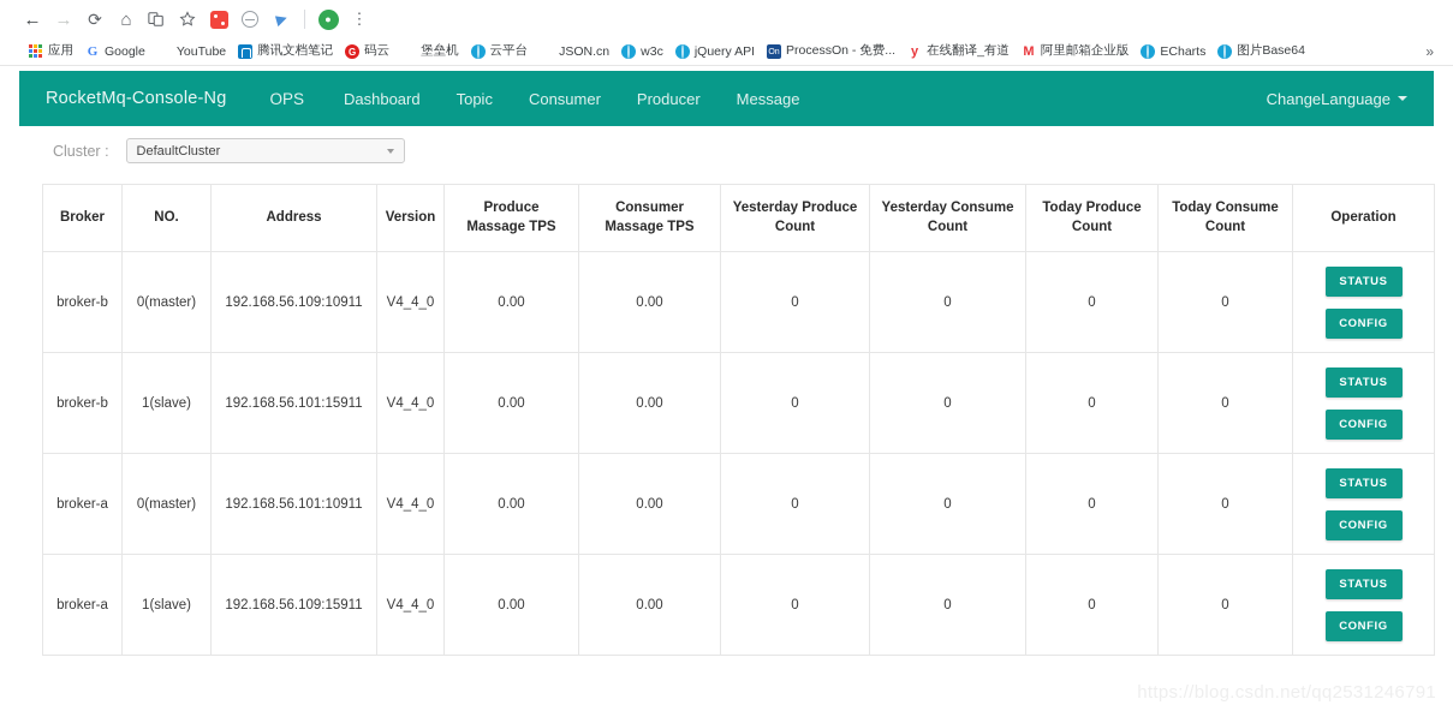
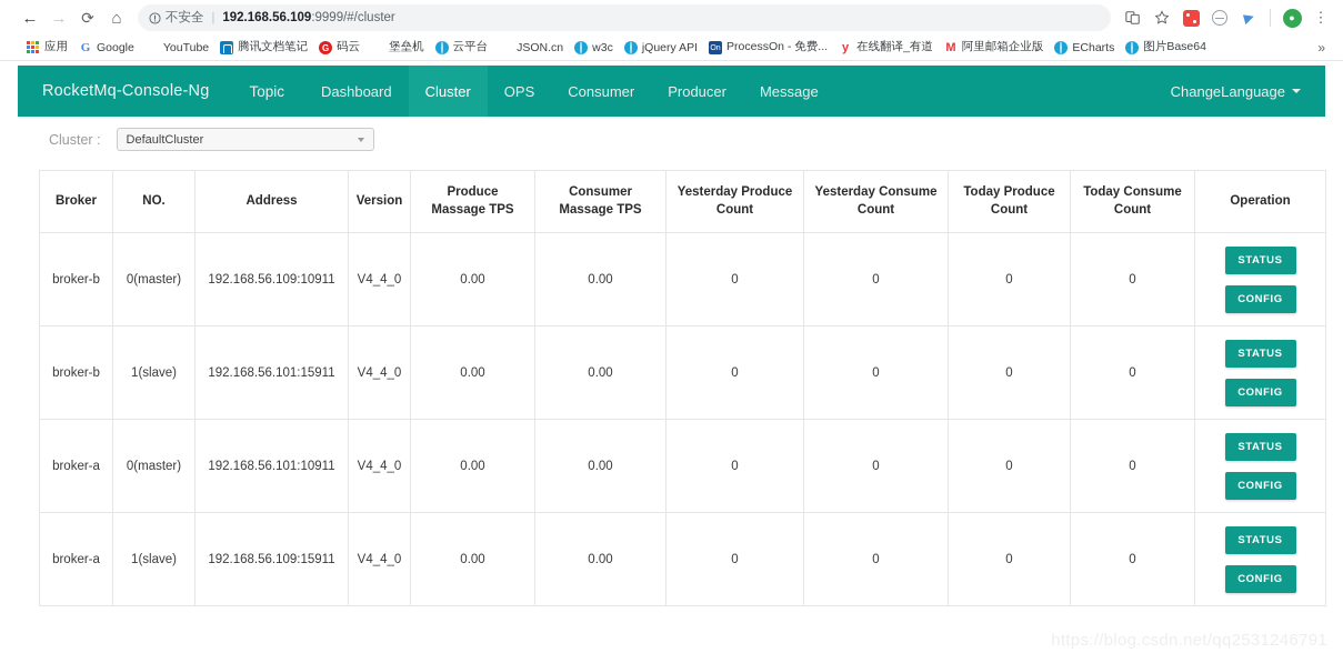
  ←
  →
  ⟳
  ⌂
+ 不安全
+ |
+ 192.168.56.109:9999/#/cluster
  ●
  ⋮
  应用
  G
  Google
  YouTube
  腾讯文档笔记
  G
  码云
  堡垒机
  云平台
  JSON.cn
  w3c
  jQuery API
  ProcessOn - 免费...
  y
  在线翻译_有道
  M
  阿里邮箱企业版
  ECharts
  图片Base64
  »
  RocketMq-Console-Ng
- OPS
+ Topic
  Dashboard
+ Cluster
- Topic
+ OPS
  Consumer
  Producer
  Message
  ChangeLanguage
  Cluster :
  DefaultCluster
  Broker	NO.	Address	Version	Produce Massage TPS	Consumer Massage TPS	Yesterday Produce Count	Yesterday Consume Count	Today Produce Count	Today Consume Count	Operation
  broker-b	0(master)	192.168.56.109:10911	V4_4_0	0.00	0.00	0	0	0	0	STATUS CONFIG
  broker-b	1(slave)	192.168.56.101:15911	V4_4_0	0.00	0.00	0	0	0	0	STATUS CONFIG
  broker-a	0(master)	192.168.56.101:10911	V4_4_0	0.00	0.00	0	0	0	0	STATUS CONFIG
  broker-a	1(slave)	192.168.56.109:15911	V4_4_0	0.00	0.00	0	0	0	0	STATUS CONFIG
